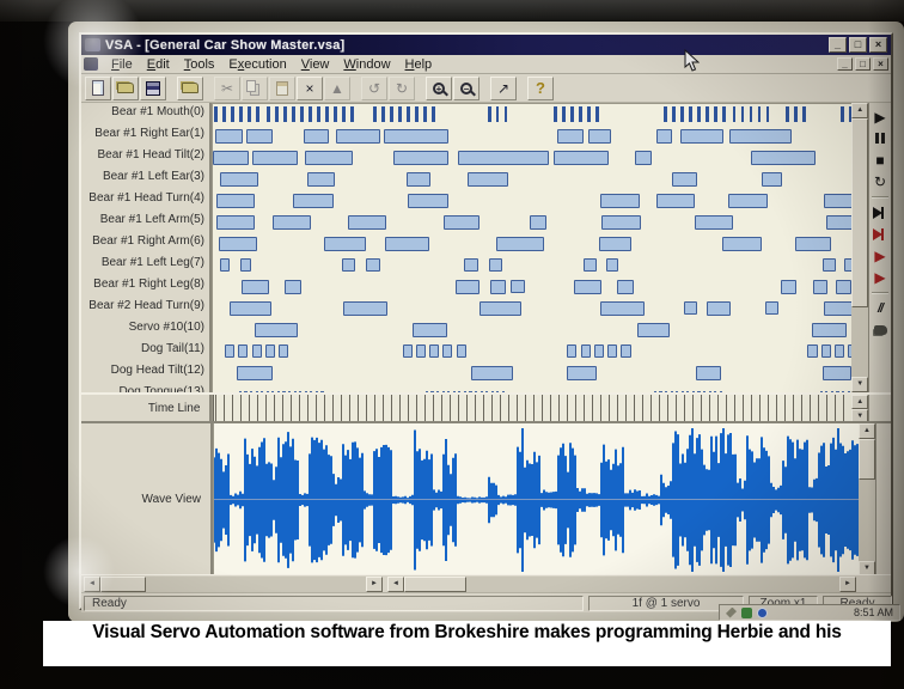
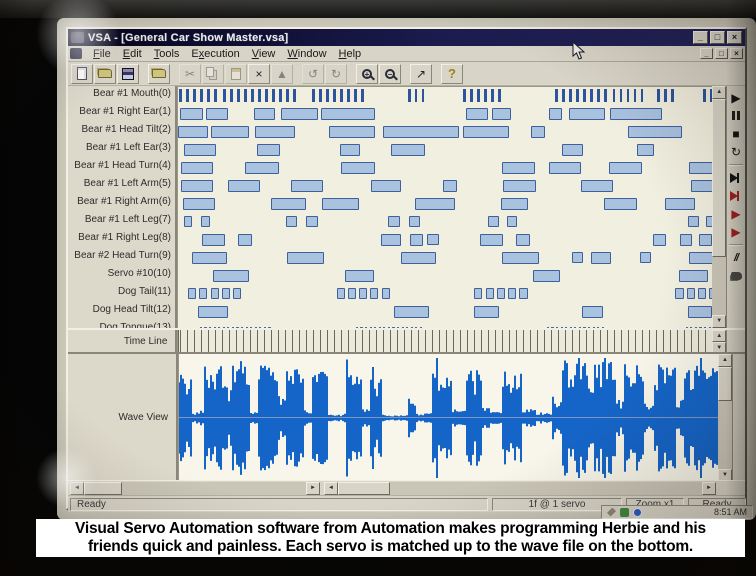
- Visual Servo Automation software from Brokeshire makes programming Herbie and his
+ Visual Servo Automation software from Automation makes programming Herbie and his
+ friends quick and painless. Each servo is matched up to the wave file on the bottom.
